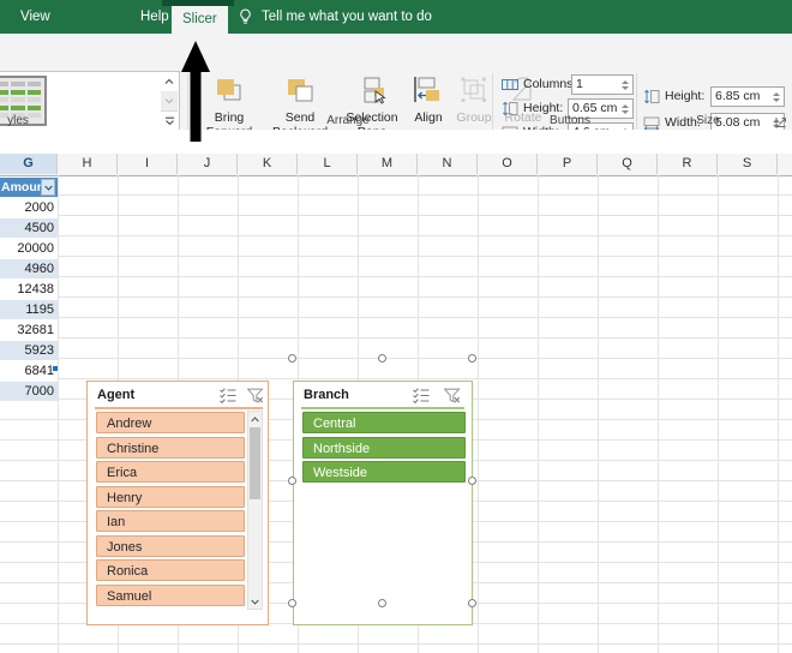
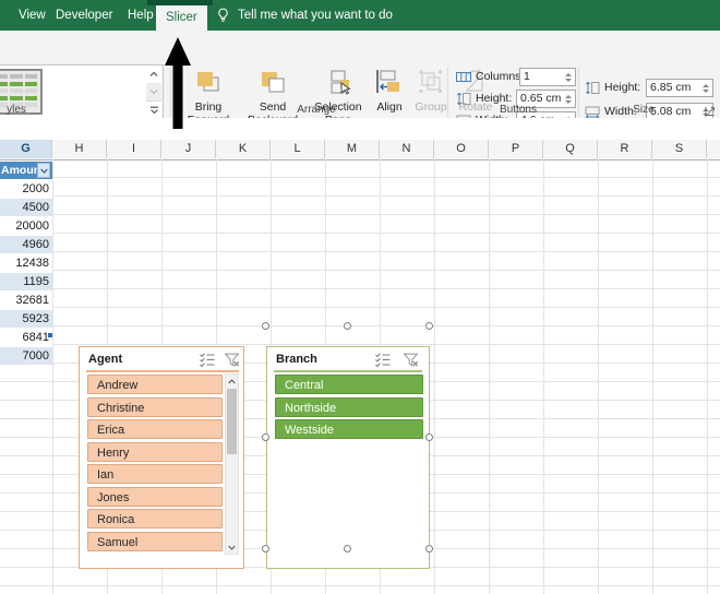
  View
+ Developer
  Help
  Slicer
  Tell me what you want to do
  yles
  Bring
  Send
  Selection
  Align
  Group
  Rotate
  Arrange
  Columns
  1
  Height:
  0.65 cm
  Buttons
  Height:
  6.85 cm
  Width:
  5.08 cm
  Size
  G
  H
  I
  J
  K
  L
  M
  N
  O
  P
  Q
  R
  S
  Amou
  2000
  4500
  20000
  4960
  12438
  1195
  32681
  5923
  6841
  7000
  Agent
  Andrew
  Christine
  Erica
  Henry
  Ian
  Jones
  Ronica
  Samuel
  Branch
  Central
  Northside
  Westside
